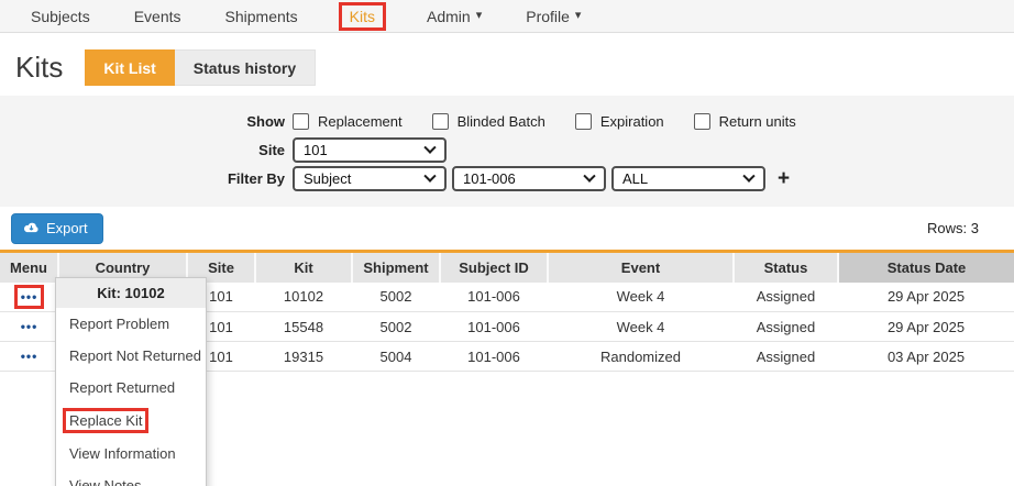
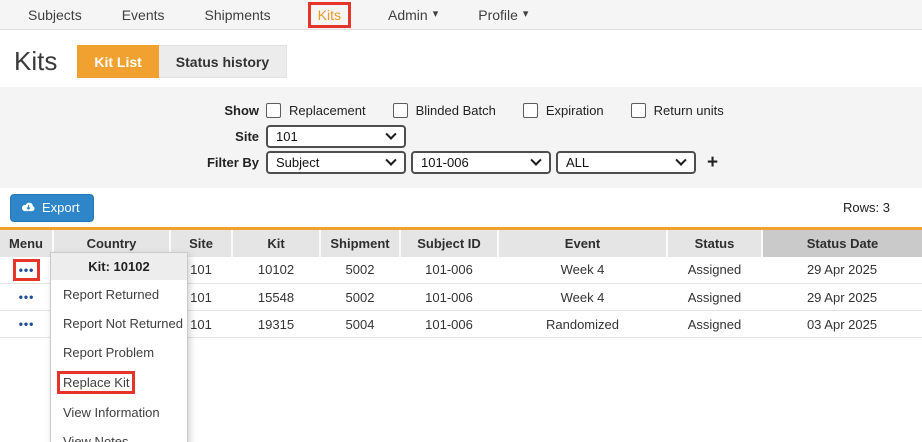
  Subjects
  Events
  Shipments
  Kits
  Admin
  ▾
  Profile
  ▾
  Kits
  Kit List
  Status history
  Show
  Replacement
  Blinded Batch
  Expiration
  Return units
  Site
  101
  Filter By
  Subject
  101-006
  ALL
  +
  Export
  Rows: 3
  Menu	Country	Site	Kit	Shipment	Subject ID	Event	Status	Status Date
  •••		101	10102	5002	101-006	Week 4	Assigned	29 Apr 2025
  •••		101	15548	5002	101-006	Week 4	Assigned	29 Apr 2025
  •••		101	19315	5004	101-006	Randomized	Assigned	03 Apr 2025
  Kit: 10102
- Report Problem
+ Report Returned
  Report Not Returned
- Report Returned
+ Report Problem
  Replace Kit
  View Information
